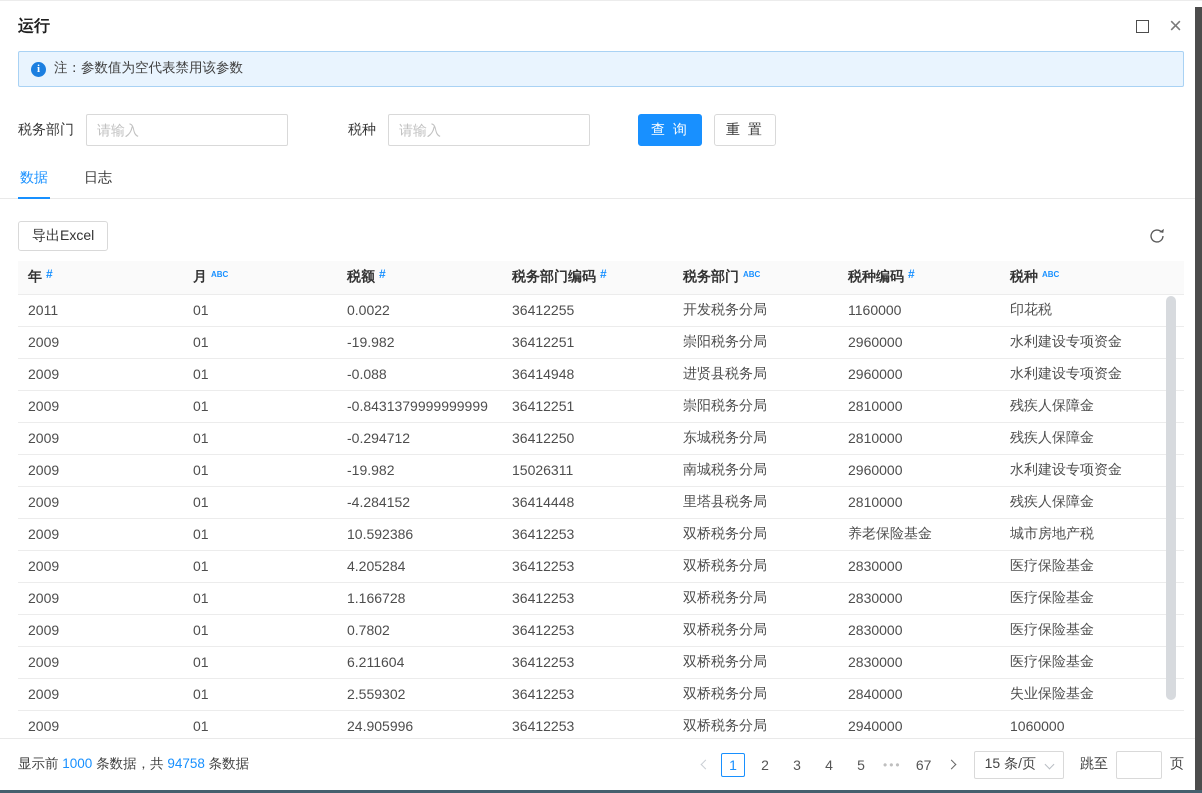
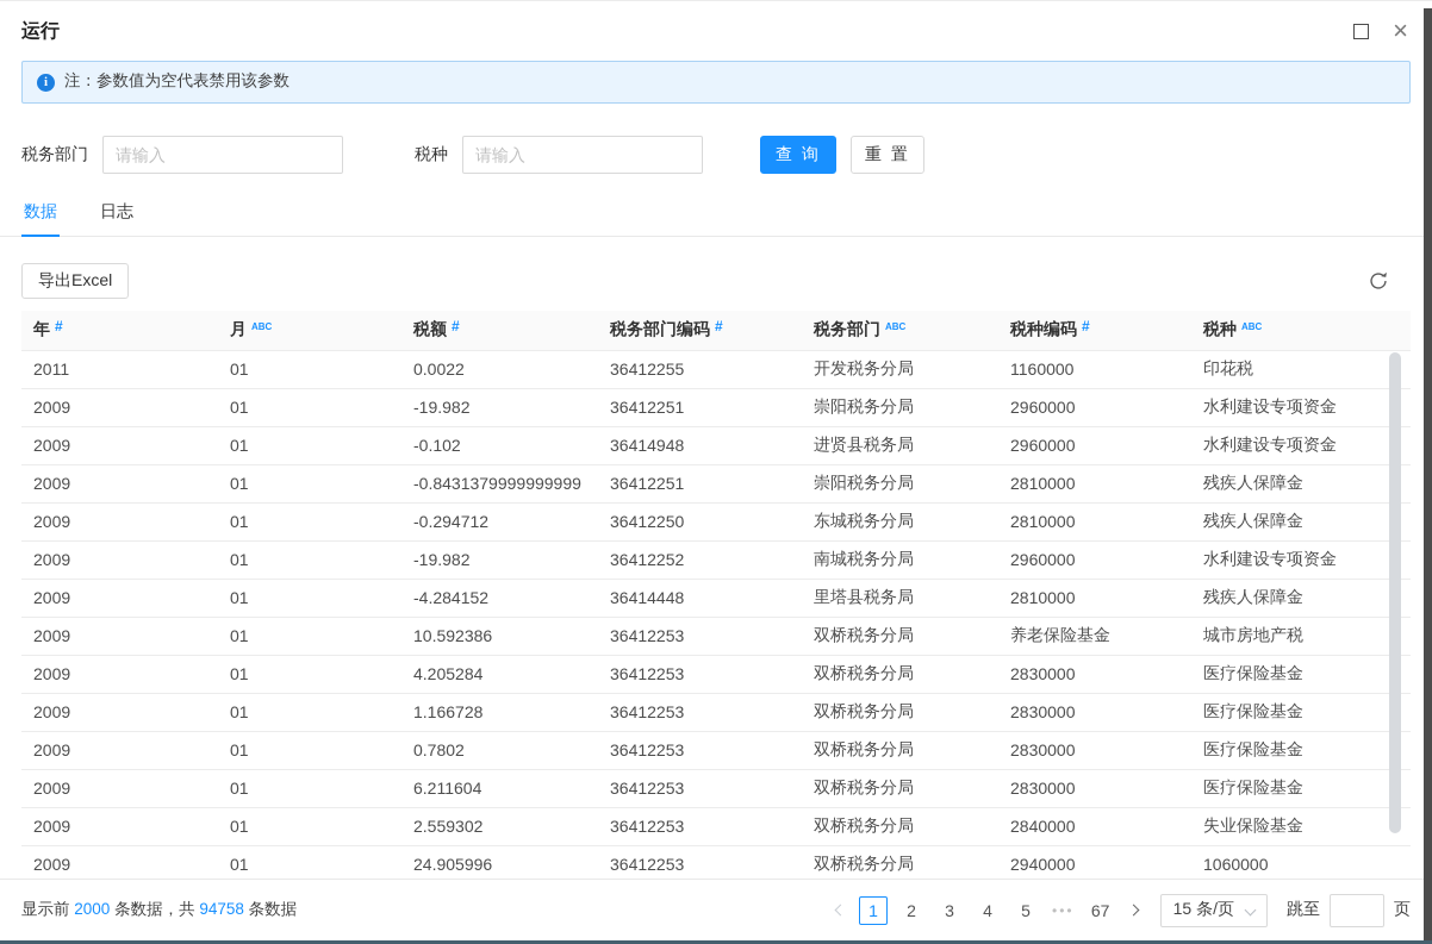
  运行
  ×
  i
  注：参数值为空代表禁用该参数
  税务部门
  请输入
  税种
  请输入
  查 询
  重 置
  数据
  日志
  导出Excel
  年 #	月 ABC	税额 #	税务部门编码 #	税务部门 ABC	税种编码 #	税种 ABC
  2011	01	0.0022	36412255	开发税务分局	1160000	印花税
  2009	01	-19.982	36412251	崇阳税务分局	2960000	水利建设专项资金
- 2009	01	-0.088	36414948	进贤县税务局	2960000	水利建设专项资金
+ 2009	01	-0.102	36414948	进贤县税务局	2960000	水利建设专项资金
  2009	01	-0.8431379999999999	36412251	崇阳税务分局	2810000	残疾人保障金
  2009	01	-0.294712	36412250	东城税务分局	2810000	残疾人保障金
- 2009	01	-19.982	15026311	南城税务分局	2960000	水利建设专项资金
+ 2009	01	-19.982	36412252	南城税务分局	2960000	水利建设专项资金
  2009	01	-4.284152	36414448	里塔县税务局	2810000	残疾人保障金
  2009	01	10.592386	36412253	双桥税务分局	养老保险基金	城市房地产税
  2009	01	4.205284	36412253	双桥税务分局	2830000	医疗保险基金
  2009	01	1.166728	36412253	双桥税务分局	2830000	医疗保险基金
  2009	01	0.7802	36412253	双桥税务分局	2830000	医疗保险基金
  2009	01	6.211604	36412253	双桥税务分局	2830000	医疗保险基金
  2009	01	2.559302	36412253	双桥税务分局	2840000	失业保险基金
  2009	01	24.905996	36412253	双桥税务分局	2940000	1060000
- 显示前 1000 条数据，共 94758 条数据
+ 显示前 2000 条数据，共 94758 条数据
  1
  2
  3
  4
  5
  •••
  67
  15 条/页
  跳至
  页
